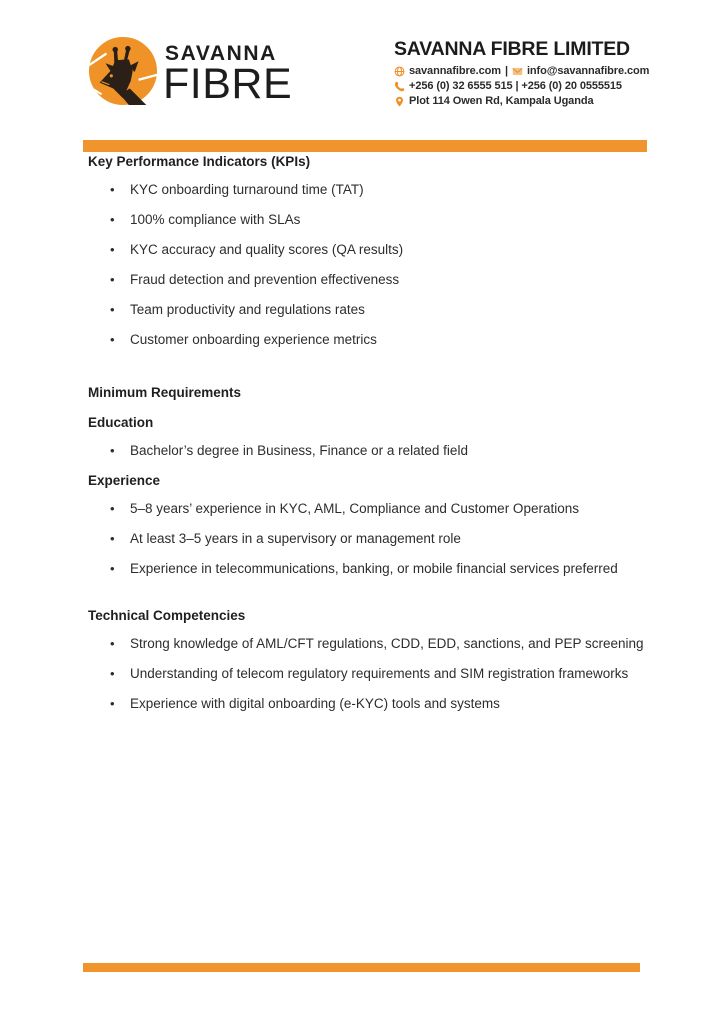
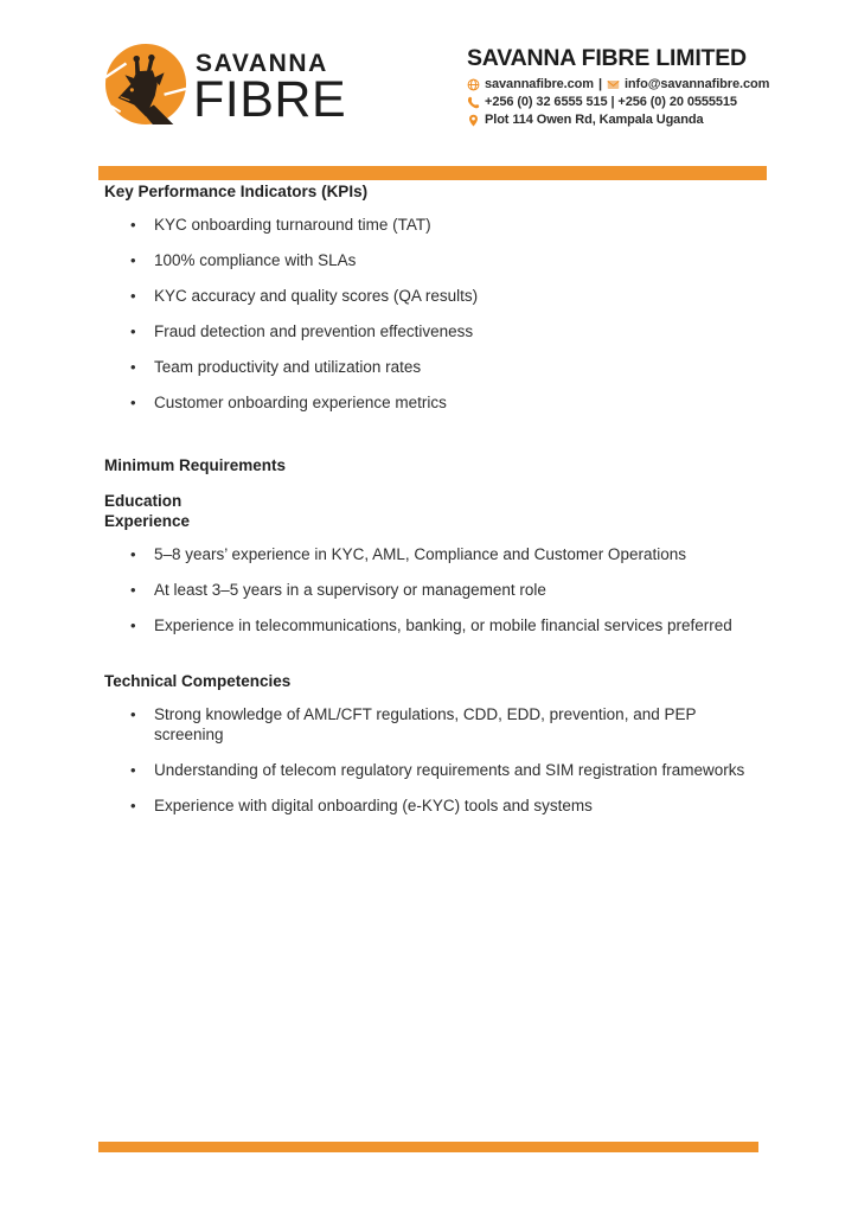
  SAVANNA
  FIBRE
  SAVANNA FIBRE LIMITED
  savannafibre.com
  |
  info@savannafibre.com
  +256 (0) 32 6555 515 | +256 (0) 20 0555515
  Plot 114 Owen Rd, Kampala Uganda
  Key Performance Indicators (KPIs)
  KYC onboarding turnaround time (TAT)
  100% compliance with SLAs
  KYC accuracy and quality scores (QA results)
  Fraud detection and prevention effectiveness
- Team productivity and regulations rates
+ Team productivity and utilization rates
  Customer onboarding experience metrics
  Minimum Requirements
  Education
- Bachelor’s degree in Business, Finance or a related field
  Experience
  5–8 years’ experience in KYC, AML, Compliance and Customer Operations
  At least 3–5 years in a supervisory or management role
  Experience in telecommunications, banking, or mobile financial services preferred
  Technical Competencies
- Strong knowledge of AML/CFT regulations, CDD, EDD, sanctions, and PEP screening
+ Strong knowledge of AML/CFT regulations, CDD, EDD, prevention, and PEP screening
  Understanding of telecom regulatory requirements and SIM registration frameworks
  Experience with digital onboarding (e-KYC) tools and systems
